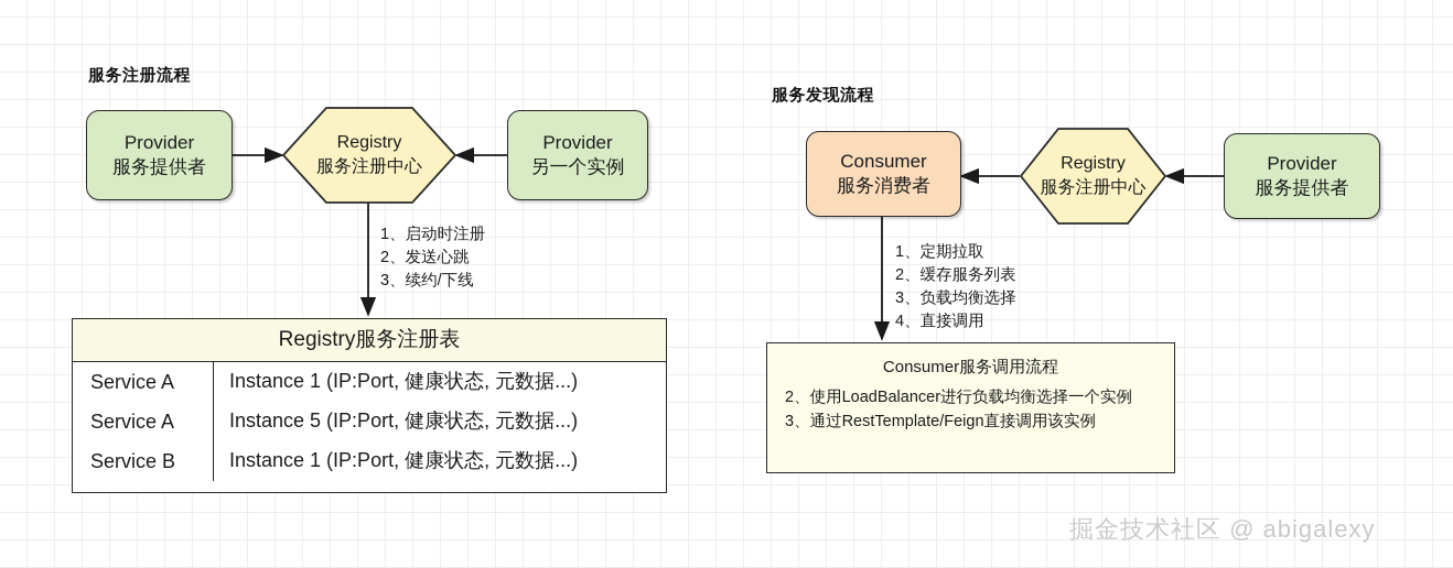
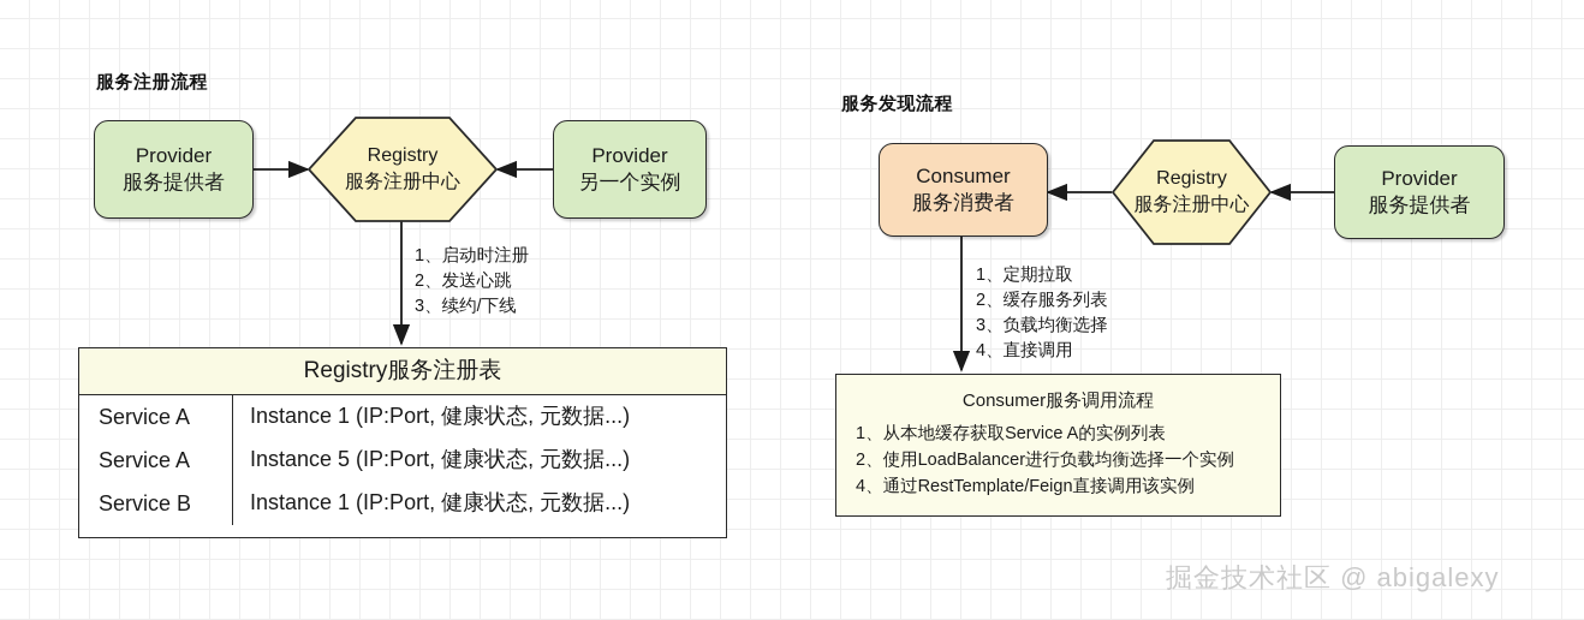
  服务注册流程
  Provider
  服务提供者
  Registry
  服务注册中心
  Provider
  另一个实例
  1、启动时注册
  2、发送心跳
  3、续约/下线
  Registry服务注册表
  Service A
  Instance 1 (IP:Port, 健康状态, 元数据...)
  Service A
  Instance 5 (IP:Port, 健康状态, 元数据...)
  Service B
  Instance 1 (IP:Port, 健康状态, 元数据...)
  服务发现流程
  Consumer
  服务消费者
  Registry
  服务注册中心
  Provider
  服务提供者
  1、定期拉取
  2、缓存服务列表
  3、负载均衡选择
  4、直接调用
  Consumer服务调用流程
+ 1、从本地缓存获取Service A的实例列表
  2、使用LoadBalancer进行负载均衡选择一个实例
- 3、通过RestTemplate/Feign直接调用该实例
+ 4、通过RestTemplate/Feign直接调用该实例
  掘金技术社区 @ abigalexy
